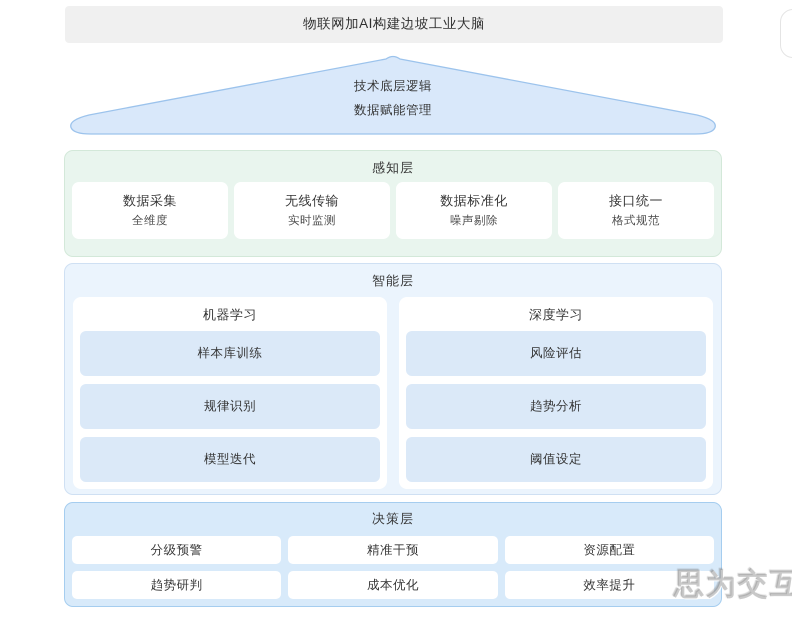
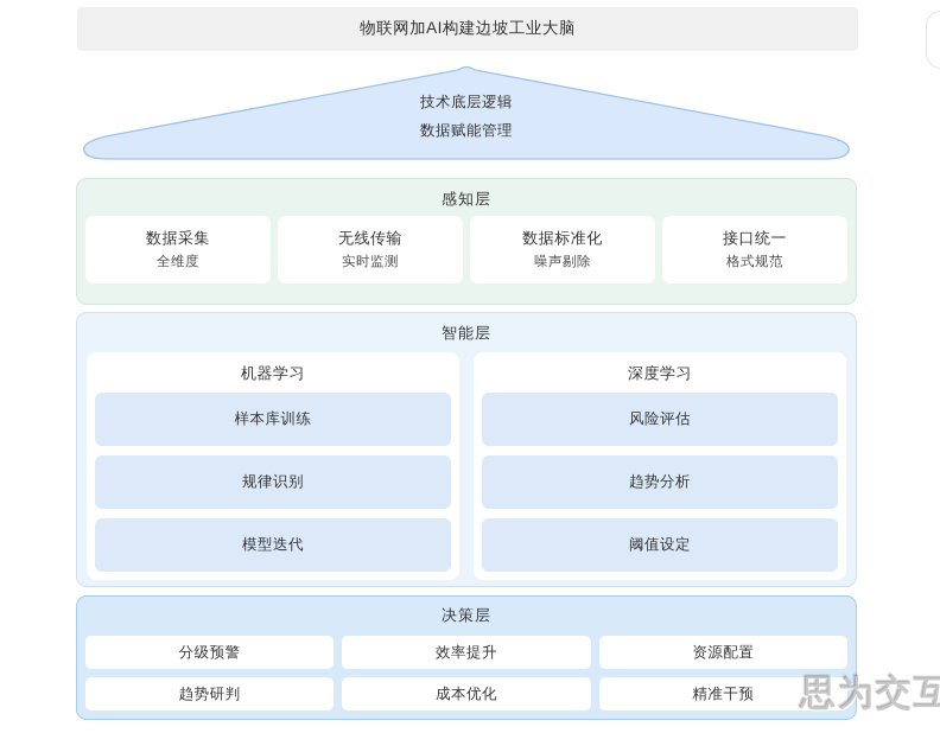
  物联网加AI构建边坡工业大脑
  技术底层逻辑
  数据赋能管理
  感知层
  数据采集
  全维度
  无线传输
  实时监测
  数据标准化
  噪声剔除
  接口统一
  格式规范
  智能层
  机器学习
  样本库训练
  规律识别
  模型迭代
  深度学习
  风险评估
  趋势分析
  阈值设定
  决策层
  分级预警
- 精准干预
+ 效率提升
  资源配置
  趋势研判
  成本优化
- 效率提升
+ 精准干预
  思为交互
